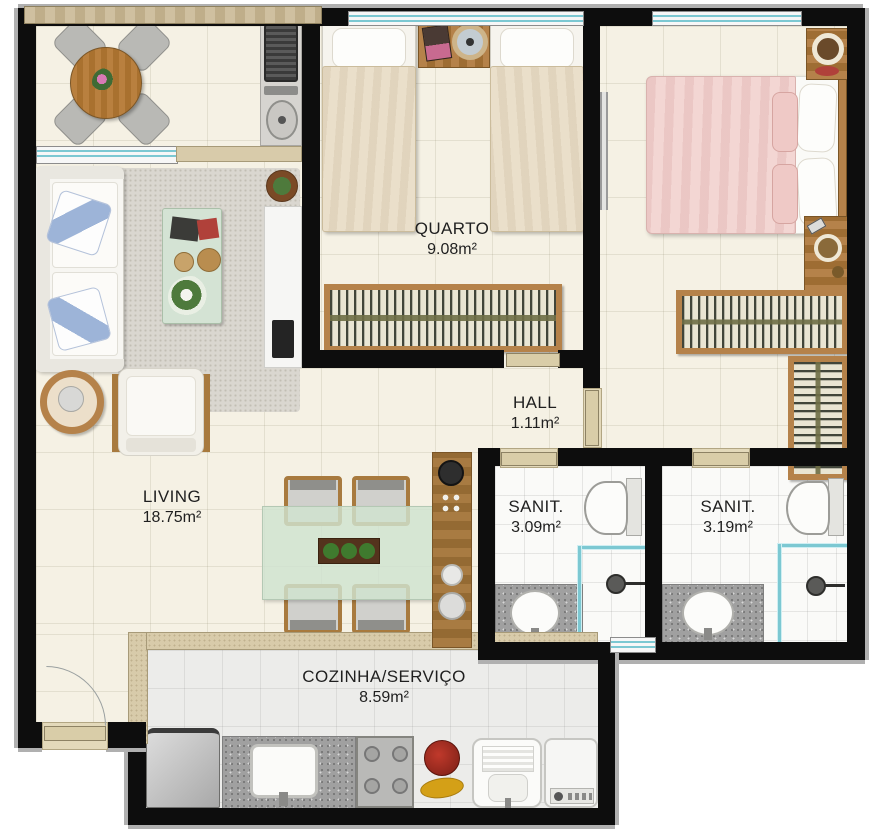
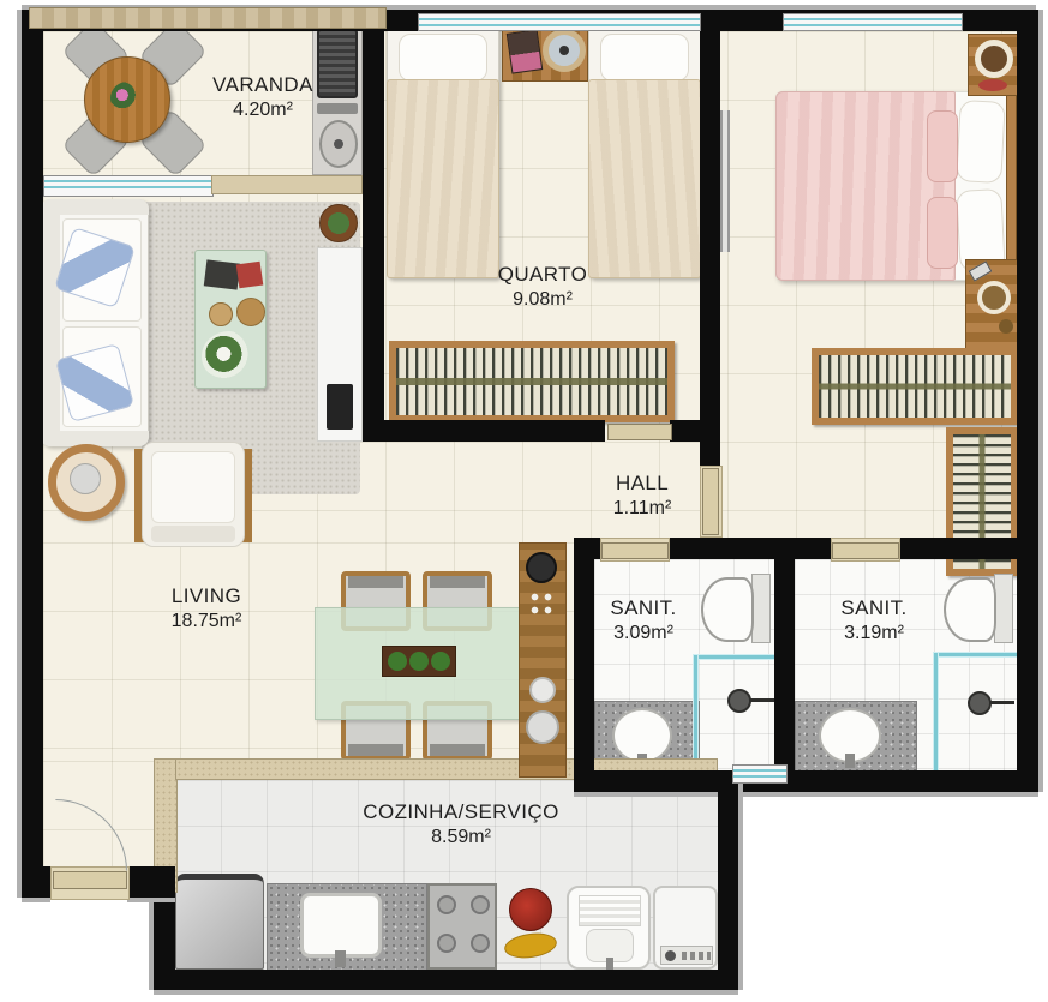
+ VARANDA
+ 4.20m²
  QUARTO
  9.08m²
  HALL
  1.11m²
  LIVING
  18.75m²
  SANIT.
  3.09m²
  SANIT.
  3.19m²
  COZINHA/SERVIÇO
  8.59m²
